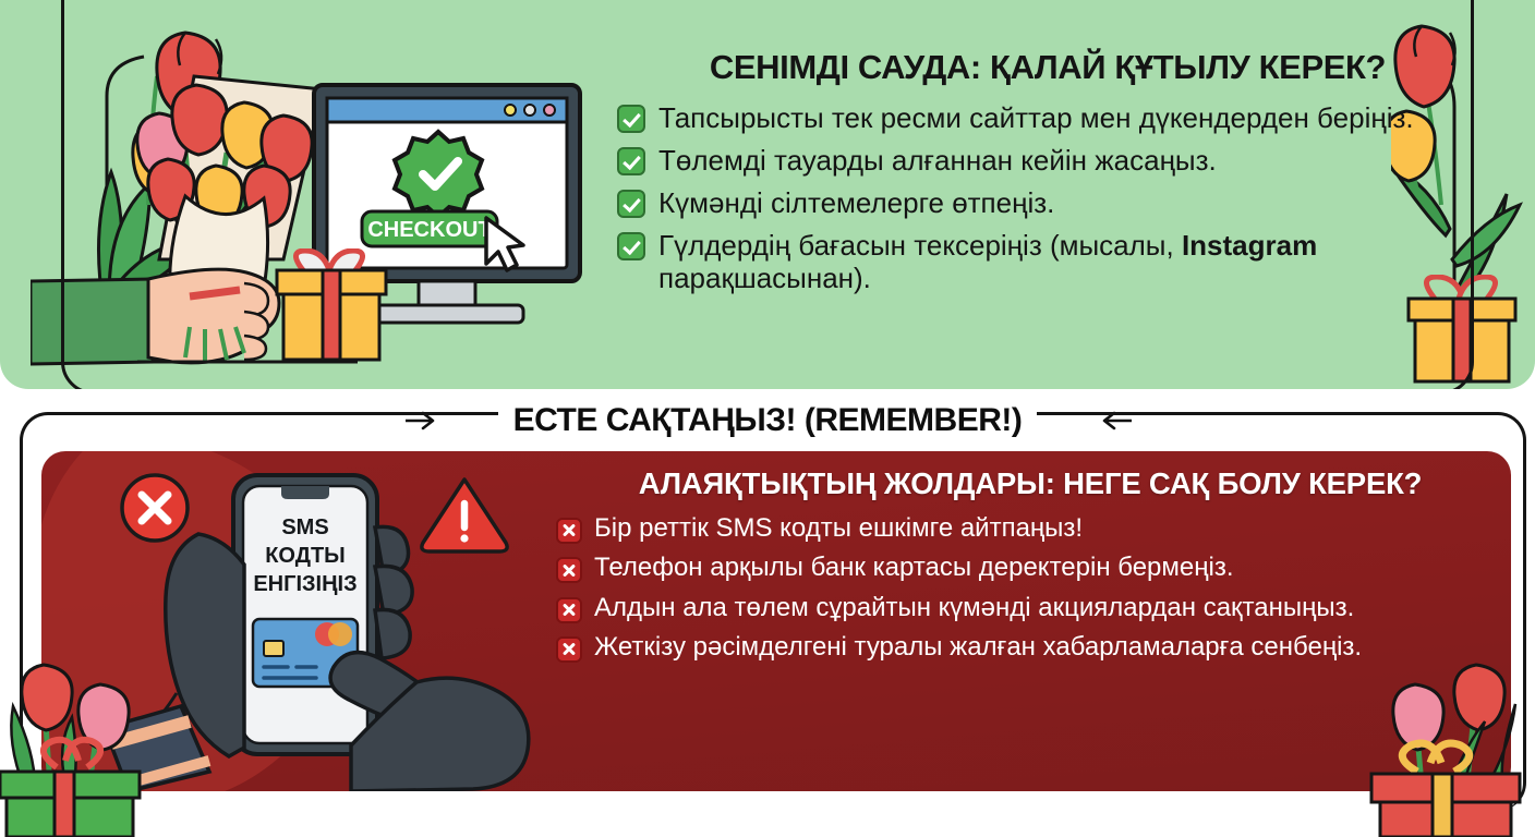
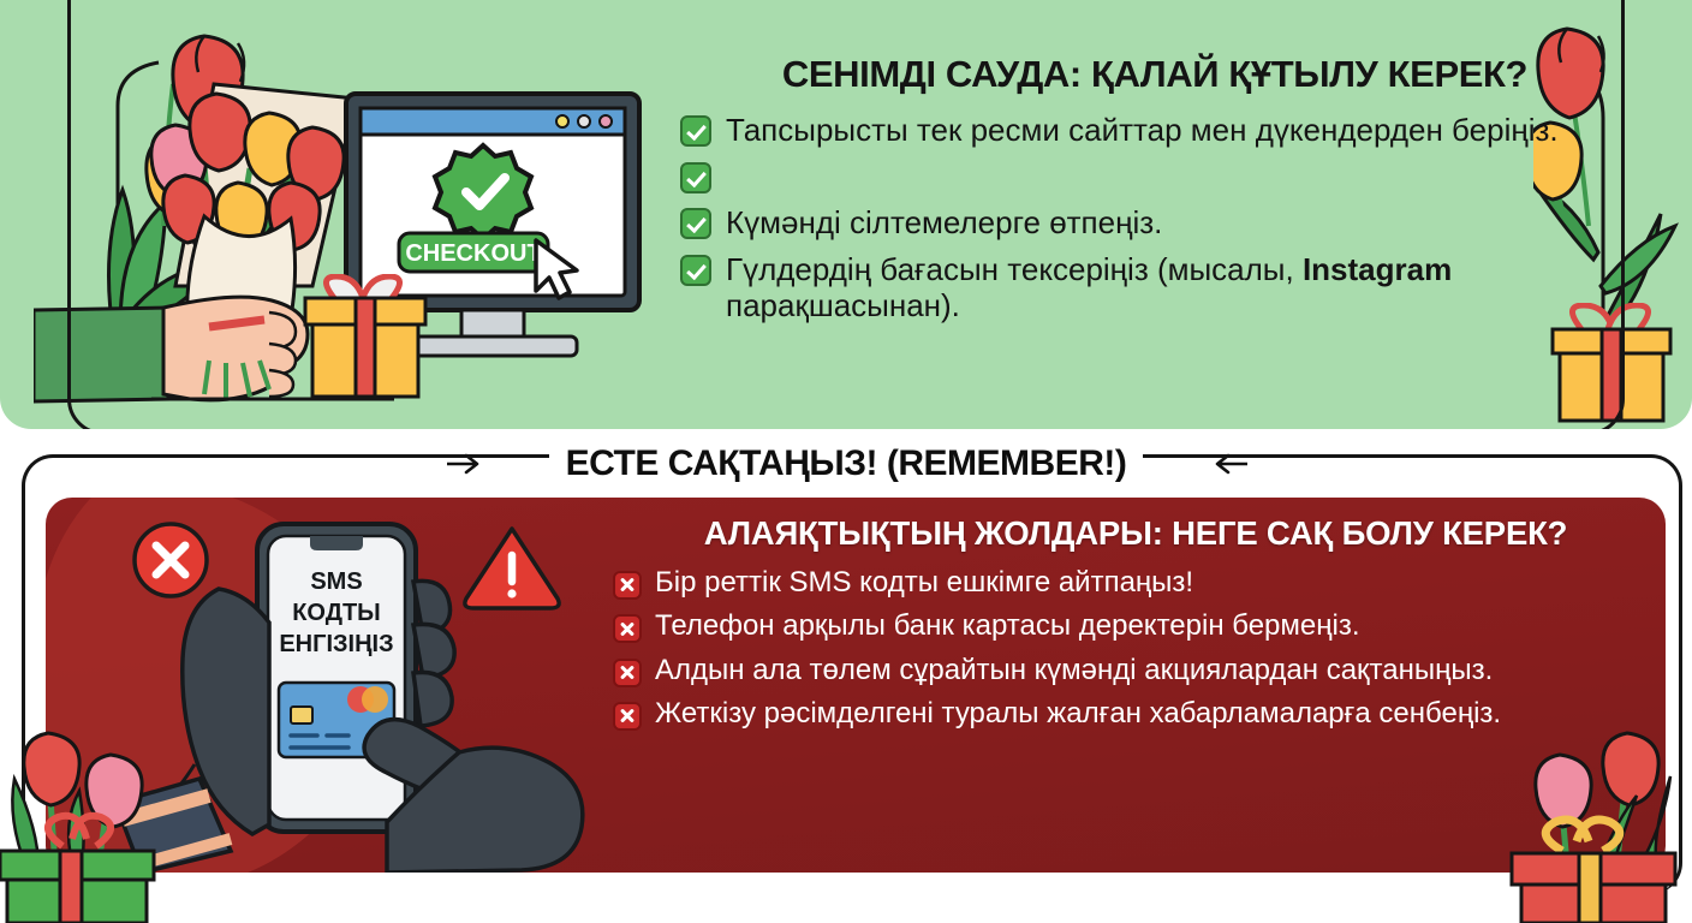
  CHECKOU
  СЕНІМДІ САУДА: ҚАЛАЙ ҚҰТЫЛУ КЕРЕК?
  Тапсырысты тек ресми сайттар мен дүкендерден беріңіз.
- Төлемді тауарды алғаннан кейін жасаңыз.
  Күмәнді сілтемелерге өтпеңіз.
  Гүлдердің бағасын тексеріңіз (мысалы, Instagram парақшасынан).
  ЕСТЕ САҚТАҢЫЗ! (REMEMBER!)
  SMS
  КОДТЫ
  ЕНГІЗІҢІЗ
  АЛАЯҚТЫҚТЫҢ ЖОЛДАРЫ: НЕГЕ САҚ БОЛУ КЕРЕК?
  Бір реттік SMS кодты ешкімге айтпаңыз!
  Телефон арқылы банк картасы деректерін бермеңіз.
  Алдын ала төлем сұрайтын күмәнді акциялардан сақтаныңыз.
  Жеткізу рәсімделгені туралы жалған хабарламаларға сенбеңіз.
